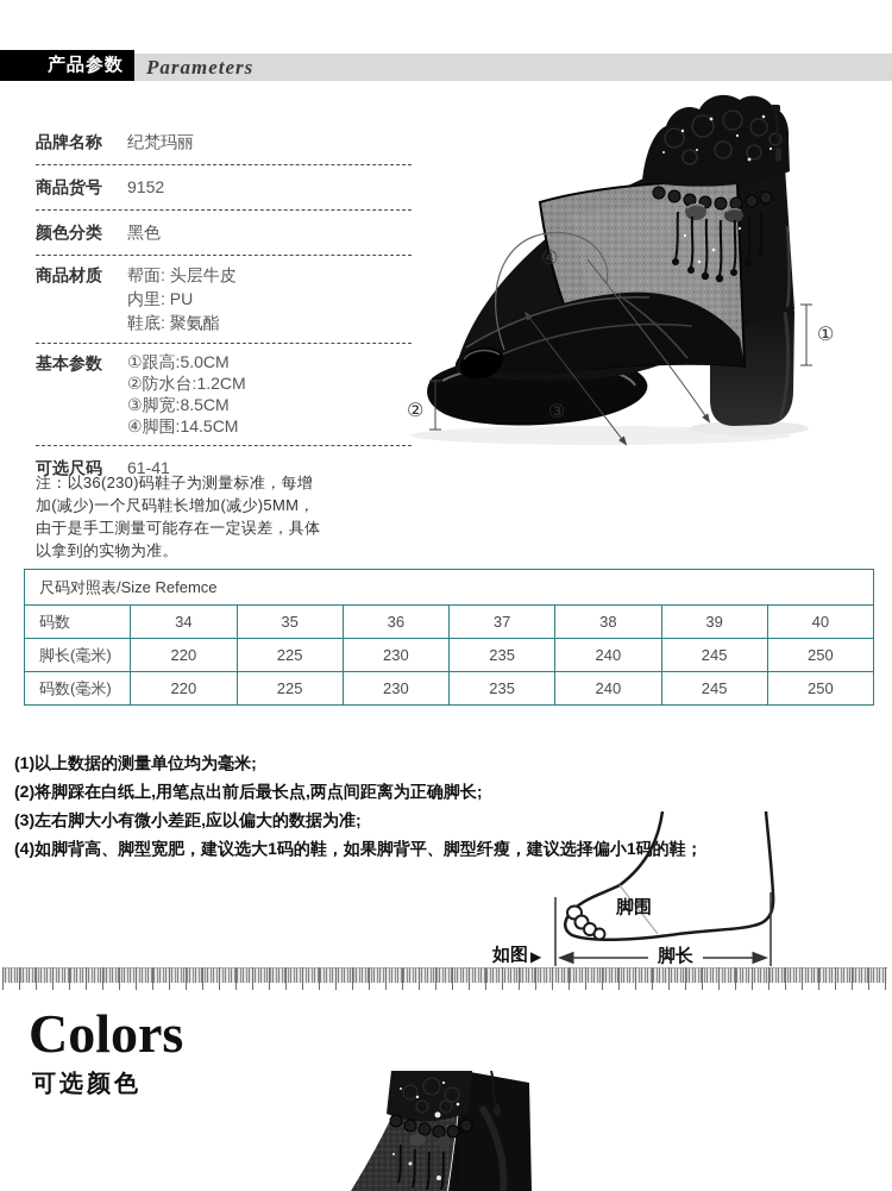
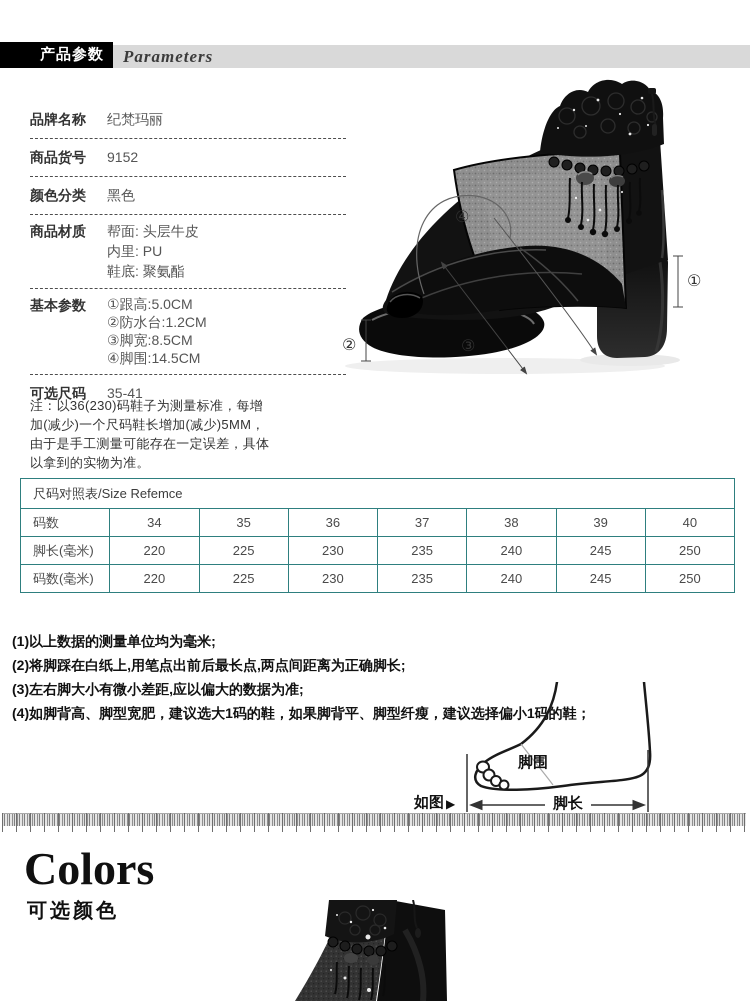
  产品参数
  Parameters
  品牌名称
  纪梵玛丽
  商品货号
  9152
  颜色分类
  黑色
  商品材质
  帮面: 头层牛皮
  内里: PU
  鞋底: 聚氨酯
  基本参数
  ①跟高:5.0CM
  ②防水台:1.2CM
  ③脚宽:8.5CM
  ④脚围:14.5CM
  可选尺码
- 61-41
+ 35-41
  注：以36(230)码鞋子为测量标准，每增
  加(减少)一个尺码鞋长增加(减少)5MM，
  由于是手工测量可能存在一定误差，具体
  以拿到的实物为准。
  ①
  ②
  ③
  ④
  尺码对照表/Size Refemce
  码数	34	35	36	37	38	39	40
  脚长(毫米)	220	225	230	235	240	245	250
  码数(毫米)	220	225	230	235	240	245	250
  (1)以上数据的测量单位均为毫米;
  (2)将脚踩在白纸上,用笔点出前后最长点,两点间距离为正确脚长;
  (3)左右脚大小有微小差距,应以偏大的数据为准;
  (4)如脚背高、脚型宽肥，建议选大1码的鞋，如果脚背平、脚型纤瘦，建议选择偏小1码的鞋；
  如图
  ▶
  脚围
  脚长
  Colors
  可选颜色
